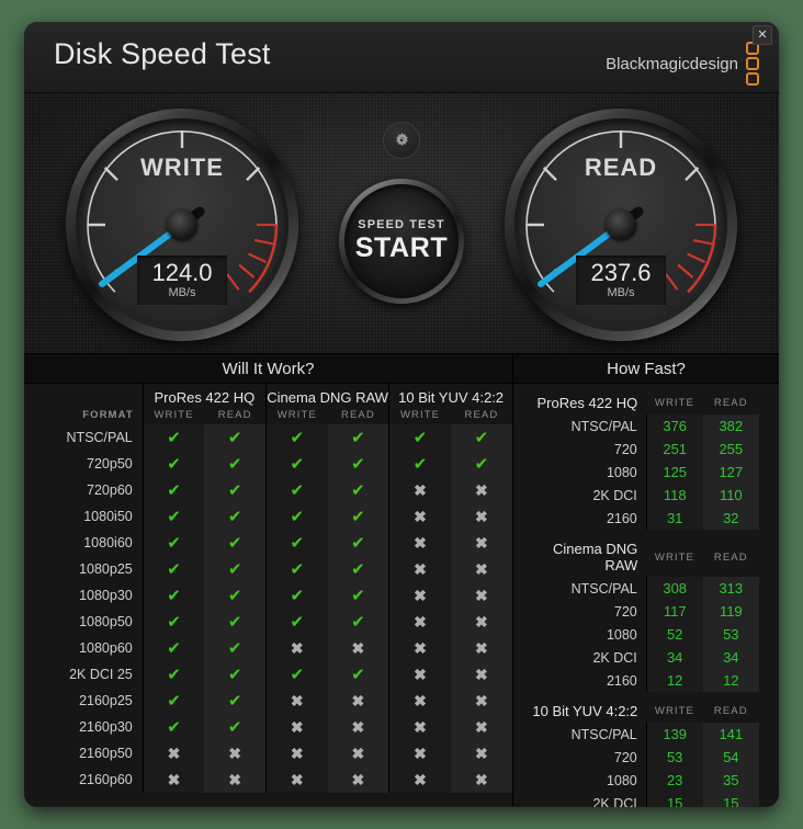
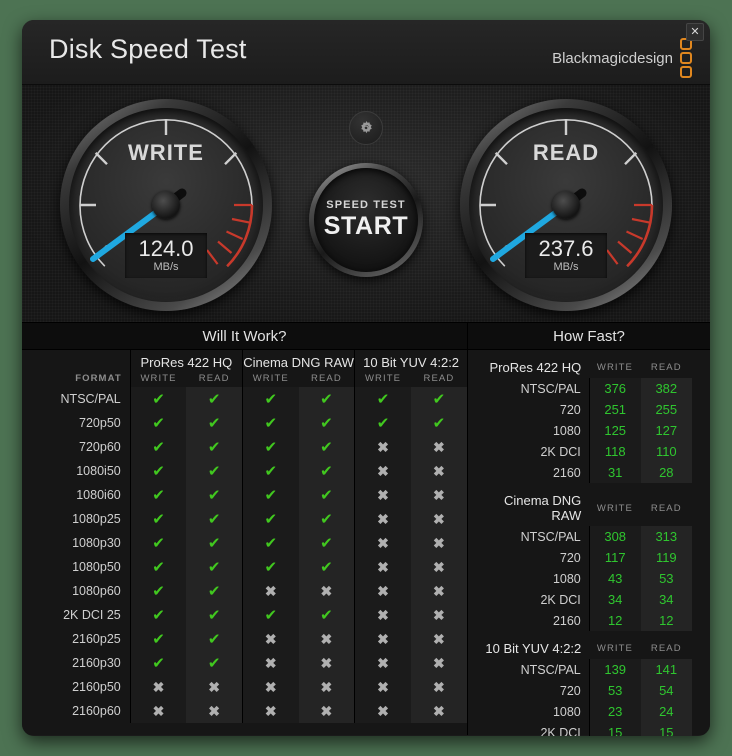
  ✕
  Disk Speed Test
  Blackmagicdesign
  WRITE
  124.0
  MB/s
  SPEED TEST
  START
  READ
  237.6
  MB/s
  Will It Work?
  	ProRes 422 HQ	Cinema DNG RAW	10 Bit YUV 4:2:2
  FORMAT	WRITE	READ	WRITE	READ	WRITE	READ
  NTSC/PAL	✔	✔	✔	✔	✔	✔
  720p50	✔	✔	✔	✔	✔	✔
  720p60	✔	✔	✔	✔	✖	✖
  1080i50	✔	✔	✔	✔	✖	✖
  1080i60	✔	✔	✔	✔	✖	✖
  1080p25	✔	✔	✔	✔	✖	✖
  1080p30	✔	✔	✔	✔	✖	✖
  1080p50	✔	✔	✔	✔	✖	✖
  1080p60	✔	✔	✖	✖	✖	✖
  2K DCI 25	✔	✔	✔	✔	✖	✖
  2160p25	✔	✔	✖	✖	✖	✖
  2160p30	✔	✔	✖	✖	✖	✖
  2160p50	✖	✖	✖	✖	✖	✖
  2160p60	✖	✖	✖	✖	✖	✖
  How Fast?
  ProRes 422 HQ	WRITE	READ
  NTSC/PAL	376	382
  720	251	255
  1080	125	127
  2K DCI	118	110
- 2160	31	32
+ 2160	31	28
  Cinema DNG RAW	WRITE	READ
  NTSC/PAL	308	313
  720	117	119
- 1080	52	53
+ 1080	43	53
  2K DCI	34	34
  2160	12	12
  10 Bit YUV 4:2:2	WRITE	READ
  NTSC/PAL	139	141
  720	53	54
- 1080	23	35
+ 1080	23	24
  2K DCI	15	15
